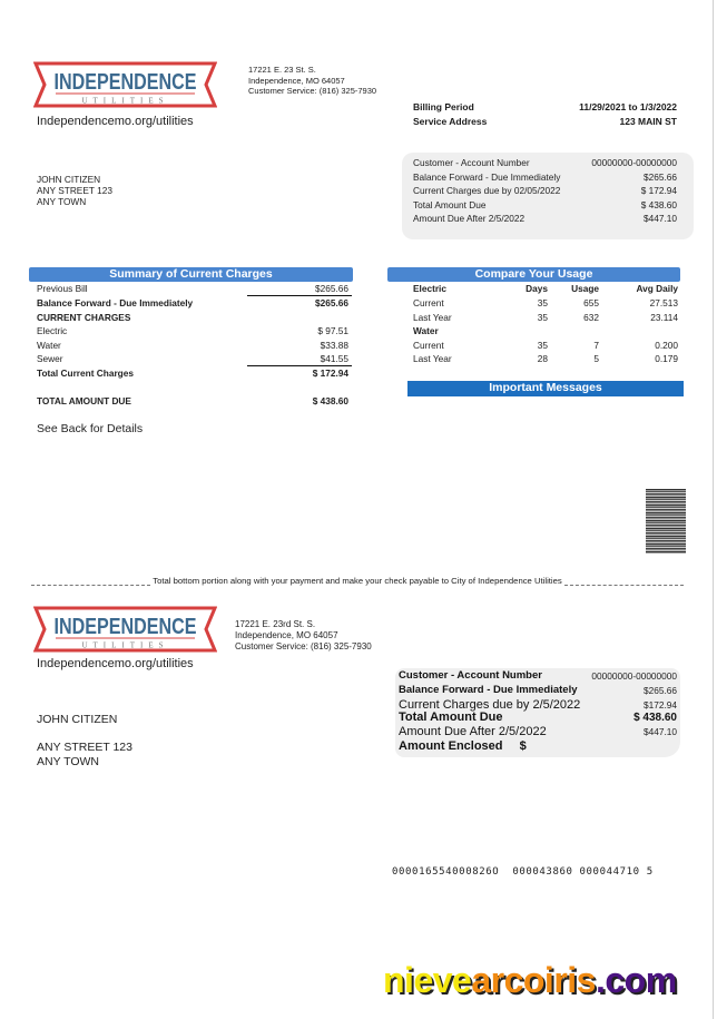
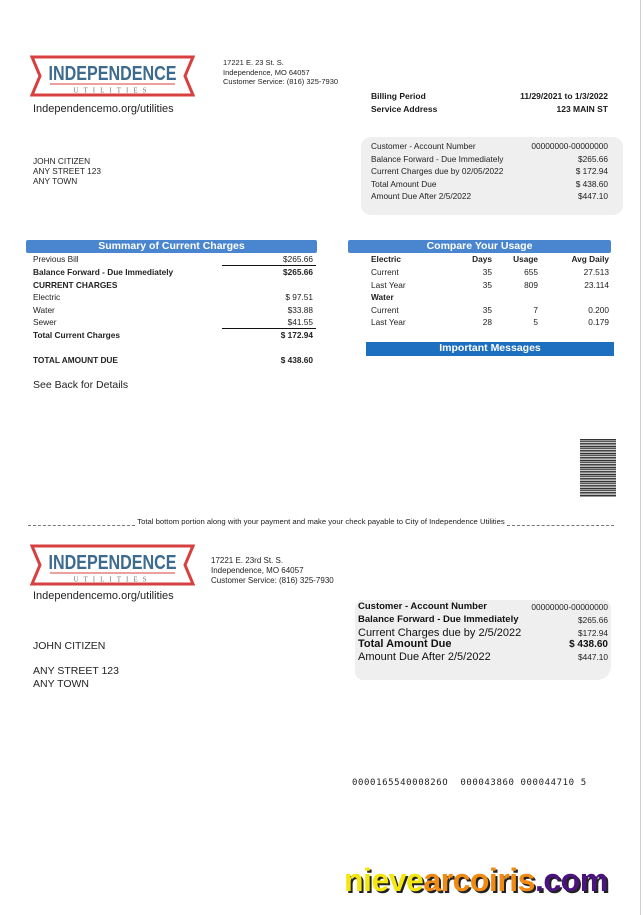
  INDEPENDENCE
  UTILITIES
  17221 E. 23 St. S.
  Independence, MO 64057
  Customer Service: (816) 325-7930
  Independencemo.org/utilities
  Billing Period
  11/29/2021 to 1/3/2022
  Service Address
  123 MAIN ST
  Customer - Account Number
  00000000-00000000
  Balance Forward - Due Immediately
  $265.66
  Current Charges due by 02/05/2022
  $ 172.94
  Total Amount Due
  $ 438.60
  Amount Due After 2/5/2022
  $447.10
  JOHN CITIZEN
  ANY STREET 123
  ANY TOWN
  Summary of Current Charges
  Previous Bill
  $265.66
  Balance Forward - Due Immediately
  $265.66
  CURRENT CHARGES
  Electric
  $ 97.51
  Water
  $33.88
  Sewer
  $41.55
  Total Current Charges
  $ 172.94
  TOTAL AMOUNT DUE
  $ 438.60
  See Back for Details
  Compare Your Usage
  Electric
  Days
  Usage
  Avg Daily
  Current
  35
  655
  27.513
  Last Year
  35
- 632
+ 809
  23.114
  Water
  Current
  35
  7
  0.200
  Last Year
  28
  5
  0.179
  Important Messages
  Total bottom portion along with your payment and make your check payable to City of Independence Utilities
  INDEPENDENCE
  UTILITIES
  17221 E. 23rd St. S.
  Independence, MO 64057
  Customer Service: (816) 325-7930
  Independencemo.org/utilities
  Customer - Account Number
  00000000-00000000
  Balance Forward - Due Immediately
  $265.66
  Current Charges due by 2/5/2022
  $172.94
  Total Amount Due
  $ 438.60
  Amount Due After 2/5/2022
  $447.10
- Amount Enclosed $
  JOHN CITIZEN
  ANY STREET 123
  ANY TOWN
  000016554000826O 000043860 000044710 5
  nievearcoiris.com
